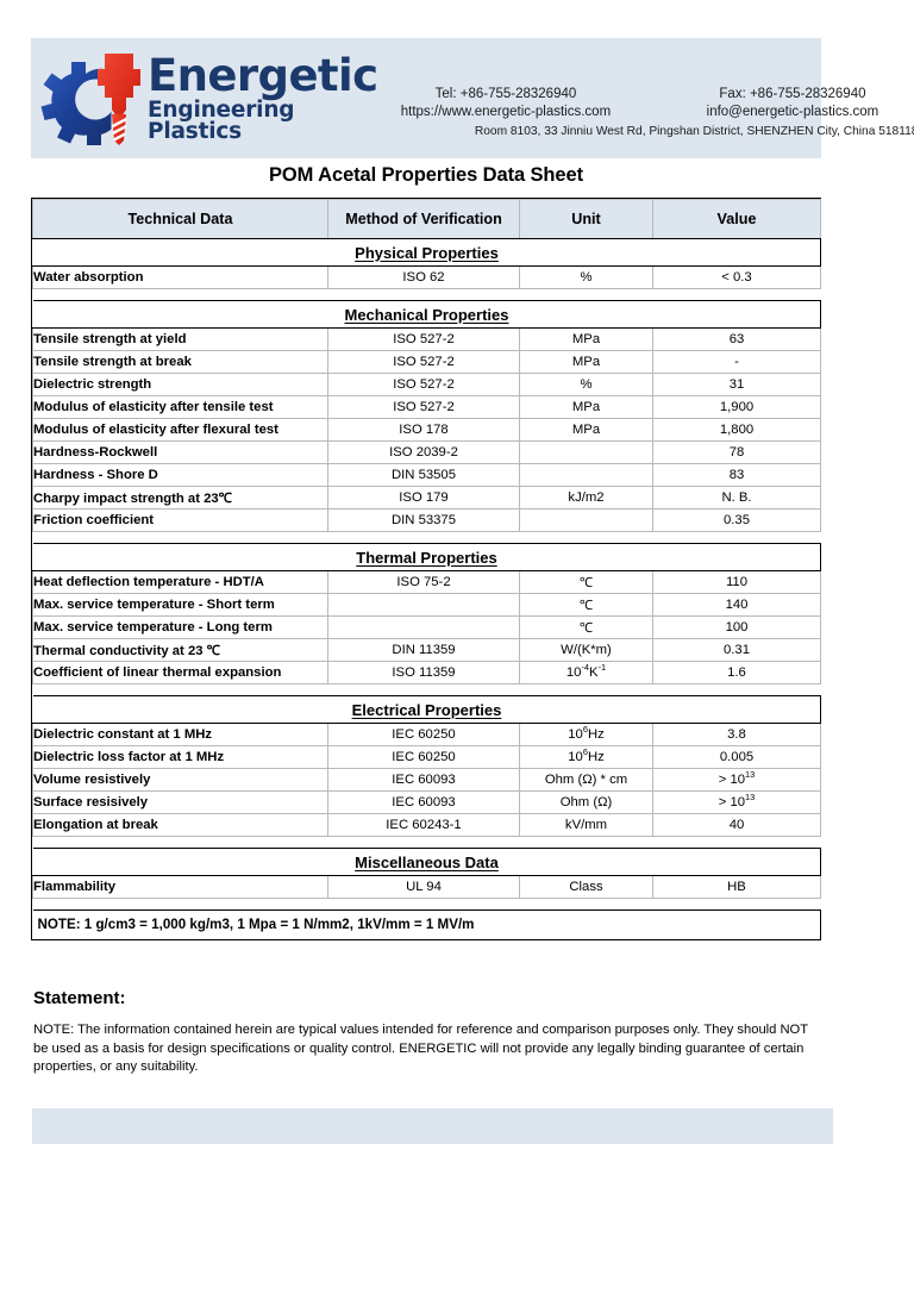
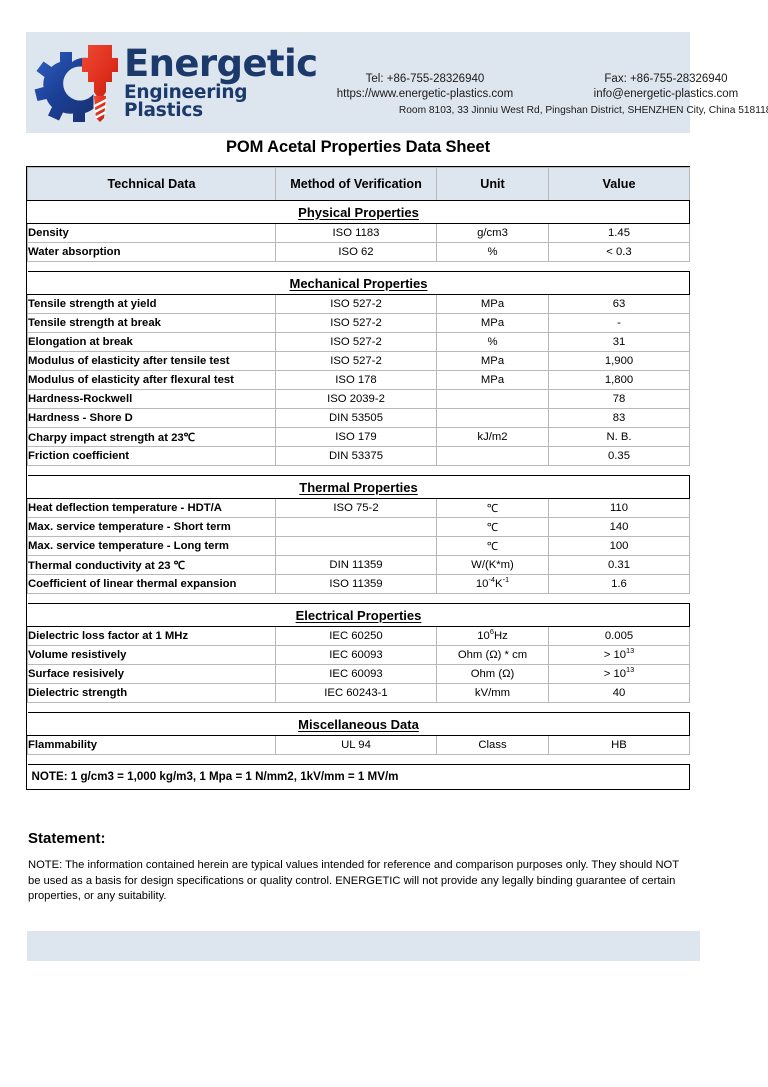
  Energetic
  Engineering Plastics
  Tel: +86-755-28326940
  Fax: +86-755-28326940
  https://www.energetic-plastics.com
  info@energetic-plastics.com
  Room 8103, 33 Jinniu West Rd, Pingshan District, SHENZHEN City, China 51811
  POM Acetal Properties Data Sheet
  Technical Data	Method of Verification	Unit	Value
  Physical Properties
+ Density	ISO 1183	g/cm3	1.45
  Water absorption	ISO 62	%	< 0.3
  Mechanical Properties
  Tensile strength at yield	ISO 527-2	MPa	63
  Tensile strength at break	ISO 527-2	MPa	-
- Dielectric strength	ISO 527-2	%	31
+ Elongation at break	ISO 527-2	%	31
  Modulus of elasticity after tensile test	ISO 527-2	MPa	1,900
  Modulus of elasticity after flexural test	ISO 178	MPa	1,800
  Hardness-Rockwell	ISO 2039-2		78
  Hardness - Shore D	DIN 53505		83
  Charpy impact strength at 23℃	ISO 179	kJ/m2	N. B.
  Friction coefficient	DIN 53375		0.35
  Thermal Properties
  Heat deflection temperature - HDT/A	ISO 75-2	℃	110
  Max. service temperature - Short term		℃	140
  Max. service temperature - Long term		℃	100
  Thermal conductivity at 23 ℃	DIN 11359	W/(K*m)	0.31
  Coefficient of linear thermal expansion	ISO 11359	10-4K-1	1.6
  Electrical Properties
- Dielectric constant at 1 MHz	IEC 60250	106Hz	3.8
  Dielectric loss factor at 1 MHz	IEC 60250	106Hz	0.005
  Volume resistively	IEC 60093	Ohm (Ω) * cm	> 1013
  Surface resisively	IEC 60093	Ohm (Ω)	> 1013
- Elongation at break	IEC 60243-1	kV/mm	40
+ Dielectric strength	IEC 60243-1	kV/mm	40
  Miscellaneous Data
  Flammability	UL 94	Class	HB
  NOTE: 1 g/cm3 = 1,000 kg/m3, 1 Mpa = 1 N/mm2, 1kV/mm = 1 MV/m
  Statement:
  NOTE: The information contained herein are typical values intended for reference and comparison purposes only. They should NOT be used as a basis for design specifications or quality control. ENERGETIC will not provide any legally binding guarantee of certain properties, or any suitability.
